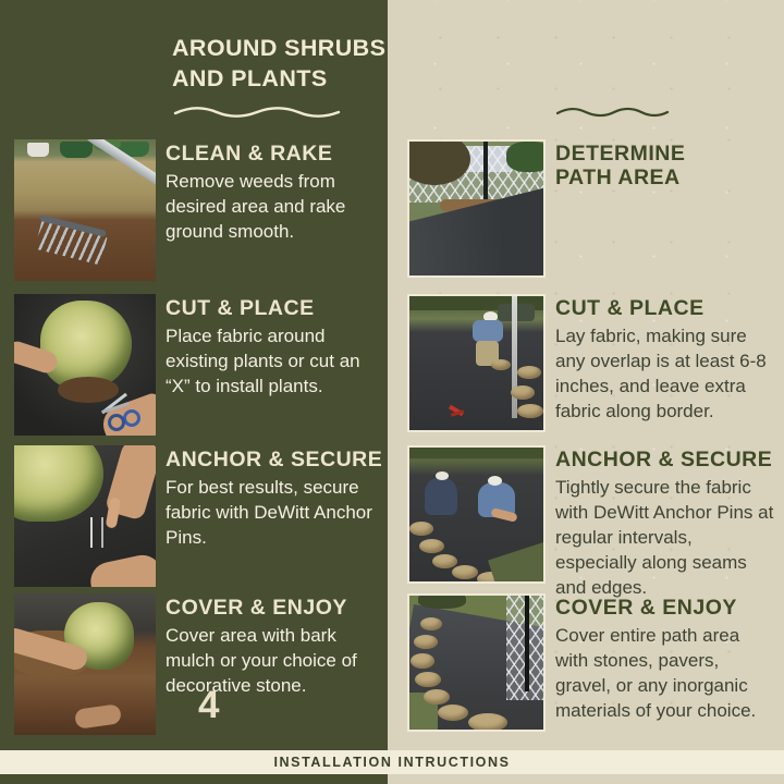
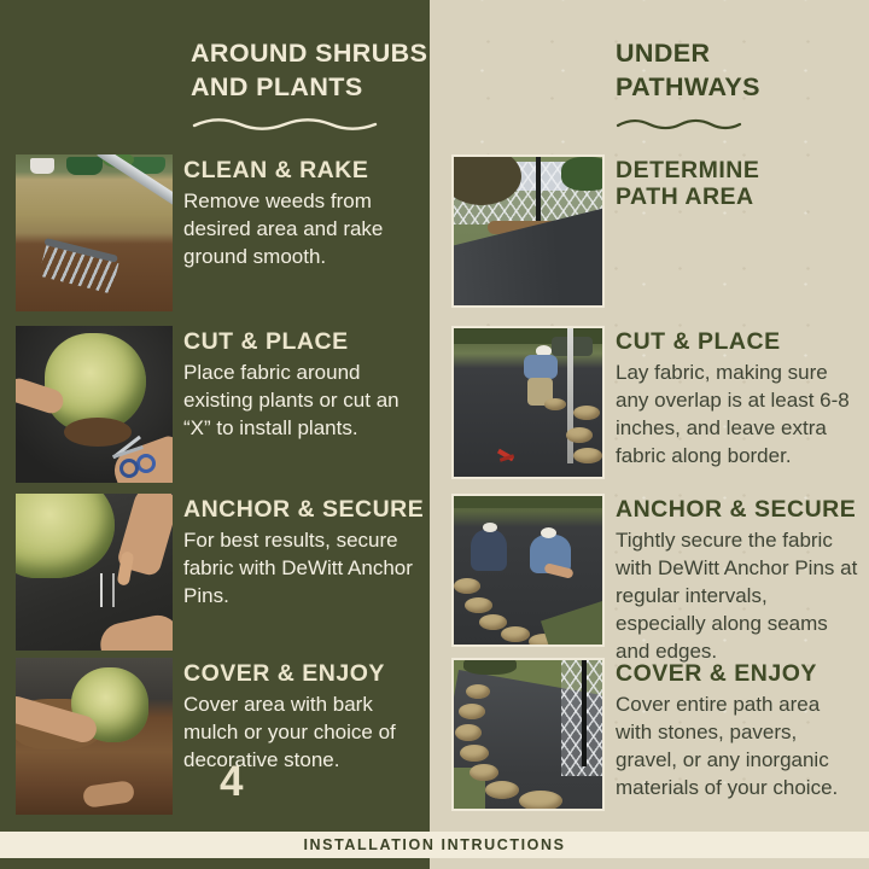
  AROUND SHRUBS
  AND PLANTS
+ UNDER
+ PATHWAYS
  CLEAN & RAKE
  Remove weeds from desired area and rake ground smooth.
  CUT & PLACE
  Place fabric around existing plants or cut an “X” to install plants.
  ANCHOR & SECURE
  For best results, secure fabric with DeWitt Anchor Pins.
  COVER & ENJOY
  Cover area with bark mulch or your choice of decorative stone.
  4
  DETERMINE
  PATH AREA
  CUT & PLACE
  Lay fabric, making sure any overlap is at least 6-8 inches, and leave extra fabric along border.
  ANCHOR & SECURE
  Tightly secure the fabric with DeWitt Anchor Pins at regular intervals, especially along seams and edges.
  COVER & ENJOY
  Cover entire path area with stones, pavers, gravel, or any inorganic materials of your choice.
  INSTALLATION INTRUCTIONS
